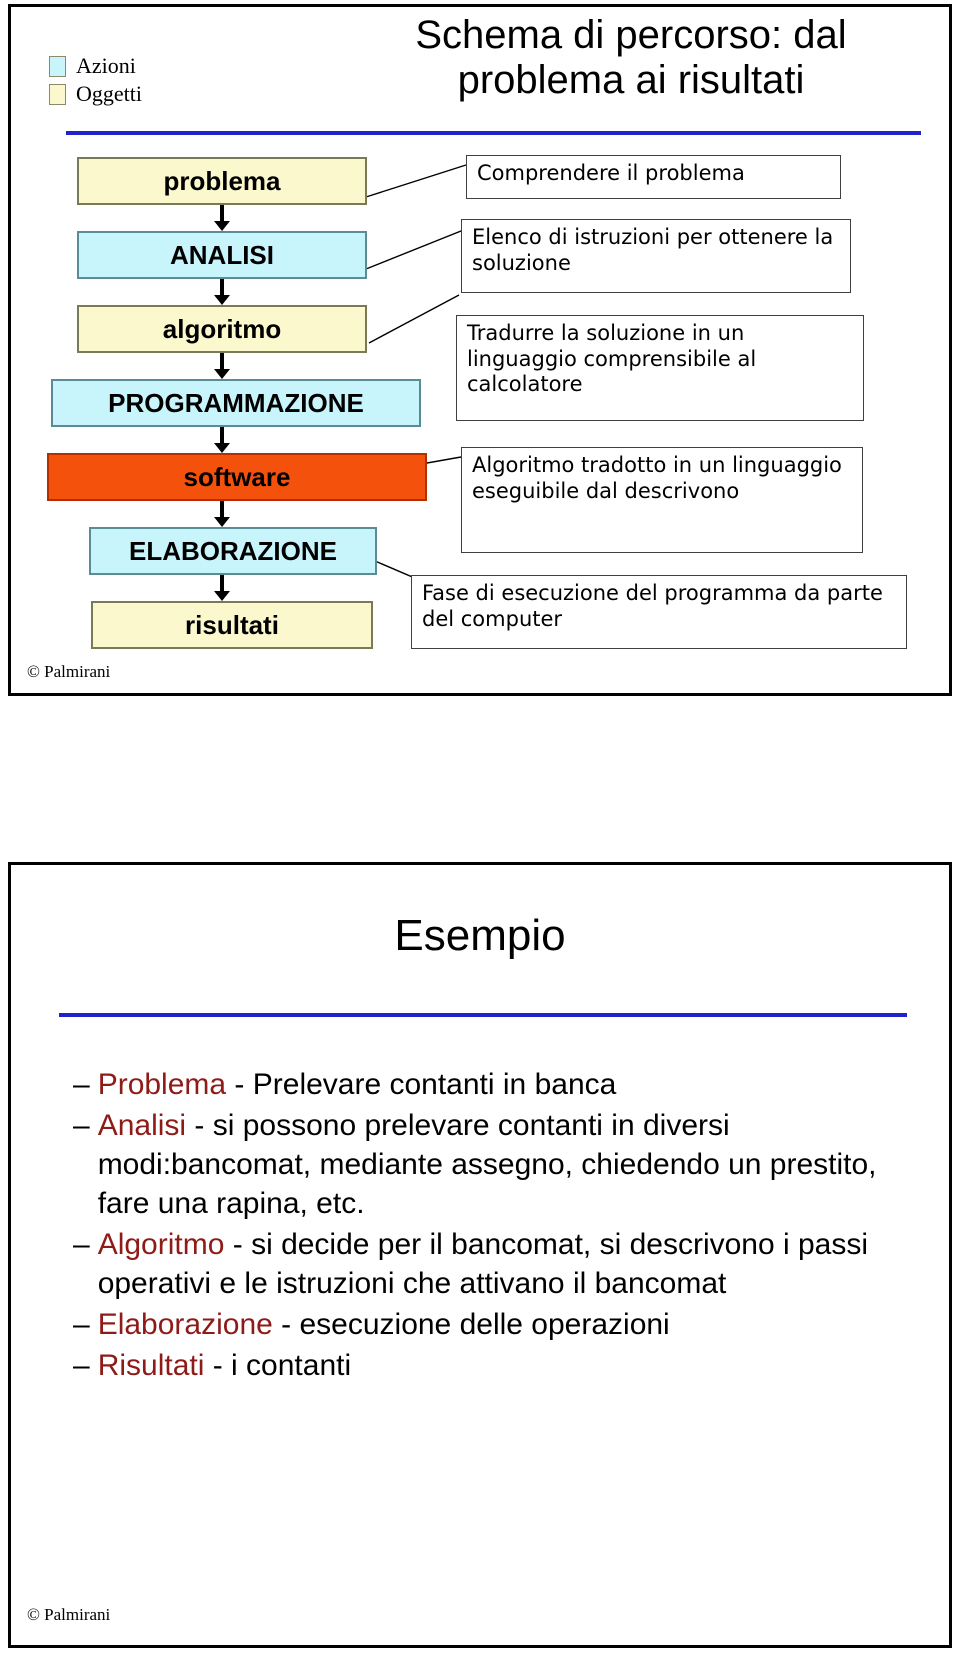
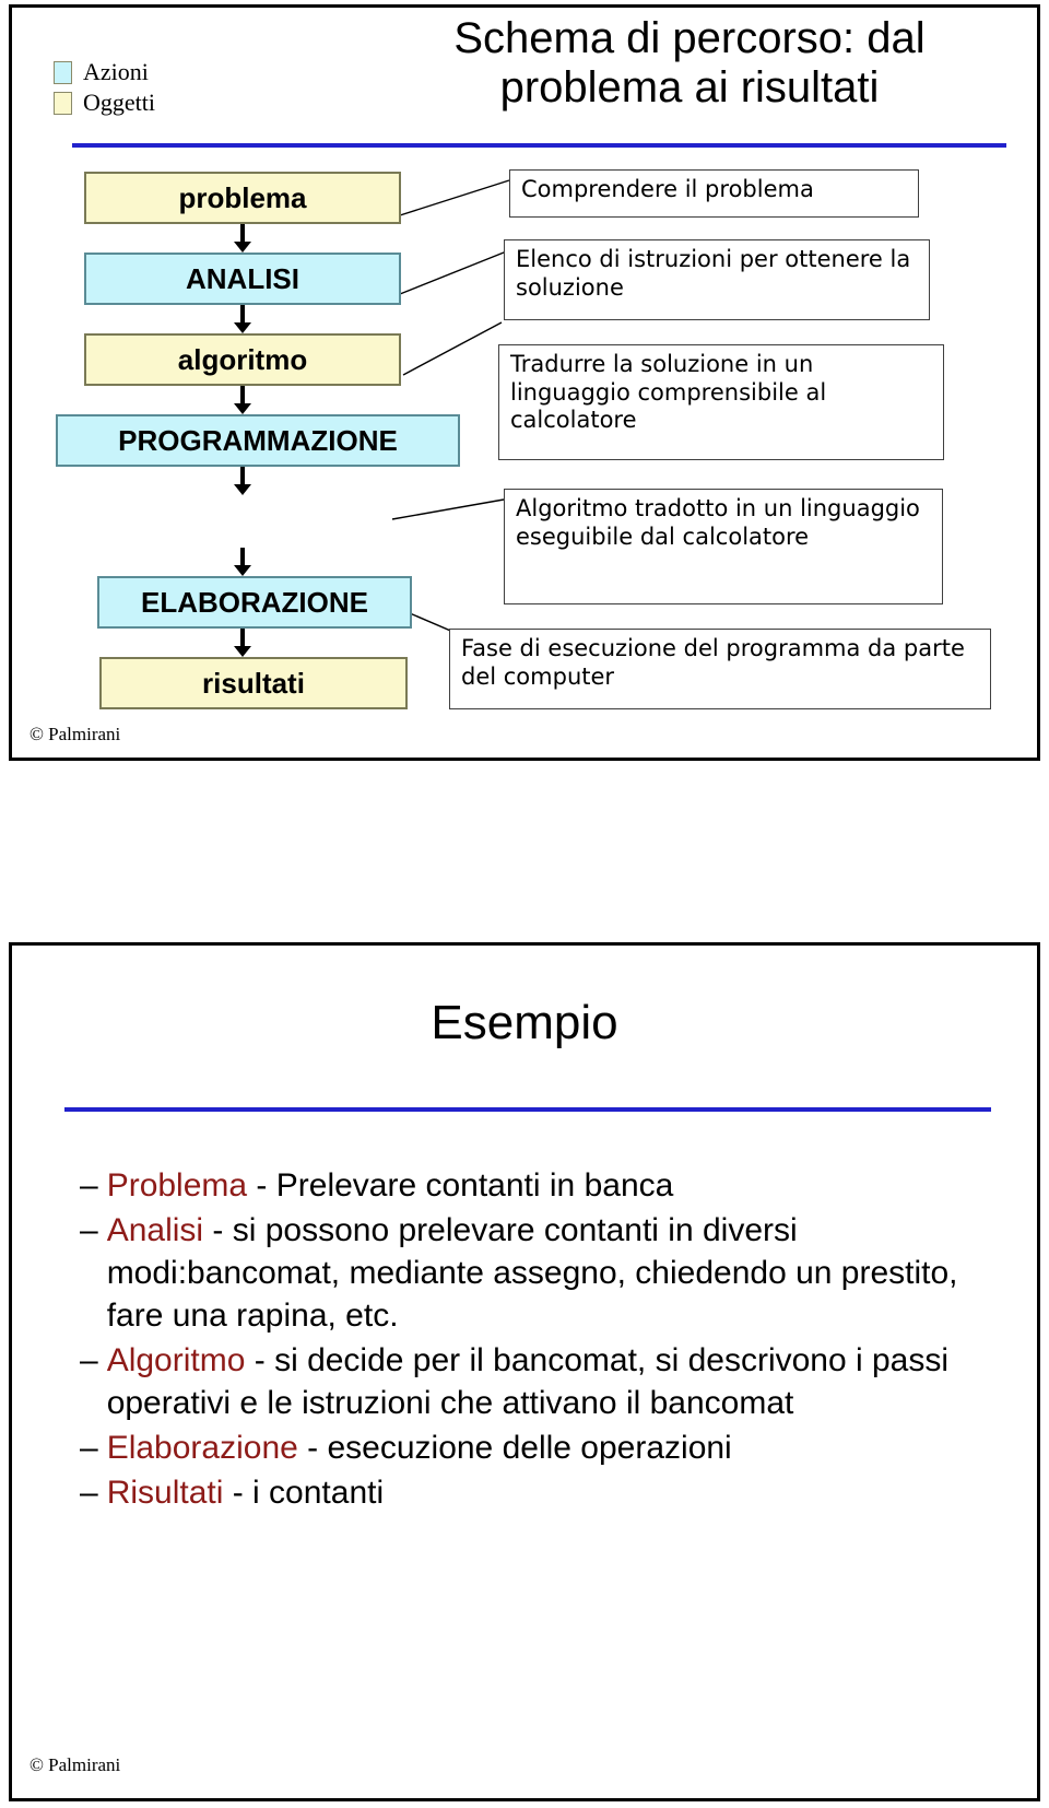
  Azioni
  Oggetti
  Schema di percorso: dal
  problema ai risultati
  problema
  ANALISI
  algoritmo
  PROGRAMMAZIONE
- software
  ELABORAZIONE
  risultati
  Comprendere il problema
  Elenco di istruzioni per ottenere la soluzione
  Tradurre la soluzione in un linguaggio comprensibile al calcolatore
- Algoritmo tradotto in un linguaggio eseguibile dal descrivono
+ Algoritmo tradotto in un linguaggio eseguibile dal calcolatore
  Fase di esecuzione del programma da parte del computer
  © Palmirani
  Esempio
  –
  Problema - Prelevare contanti in banca
  –
  Analisi - si possono prelevare contanti in diversi modi:bancomat, mediante assegno, chiedendo un prestito, fare una rapina, etc.
  –
  Algoritmo - si decide per il bancomat, si descrivono i passi operativi e le istruzioni che attivano il bancomat
  –
  Elaborazione - esecuzione delle operazioni
  –
  Risultati - i contanti
  © Palmirani
